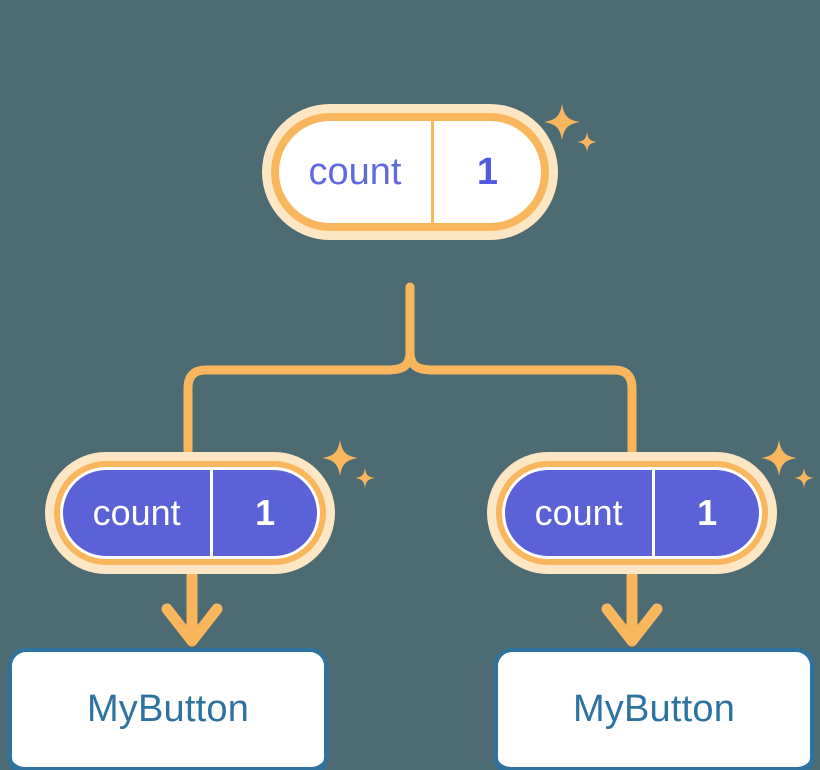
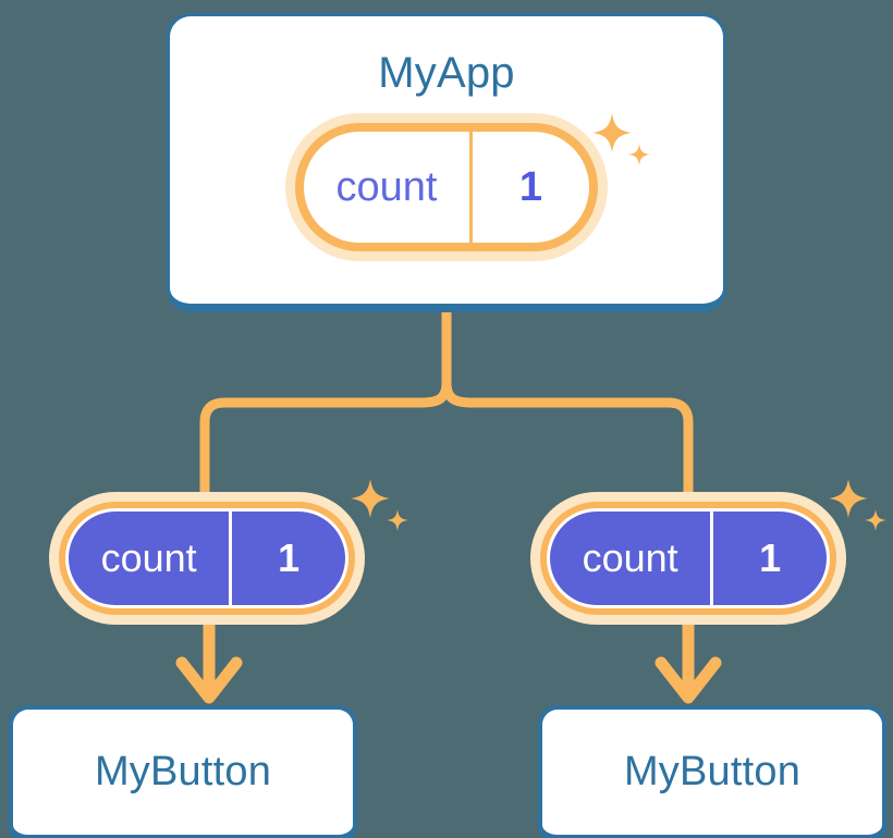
+ MyApp
  count
  1
  count
  1
  count
  1
  MyButton
  MyButton
